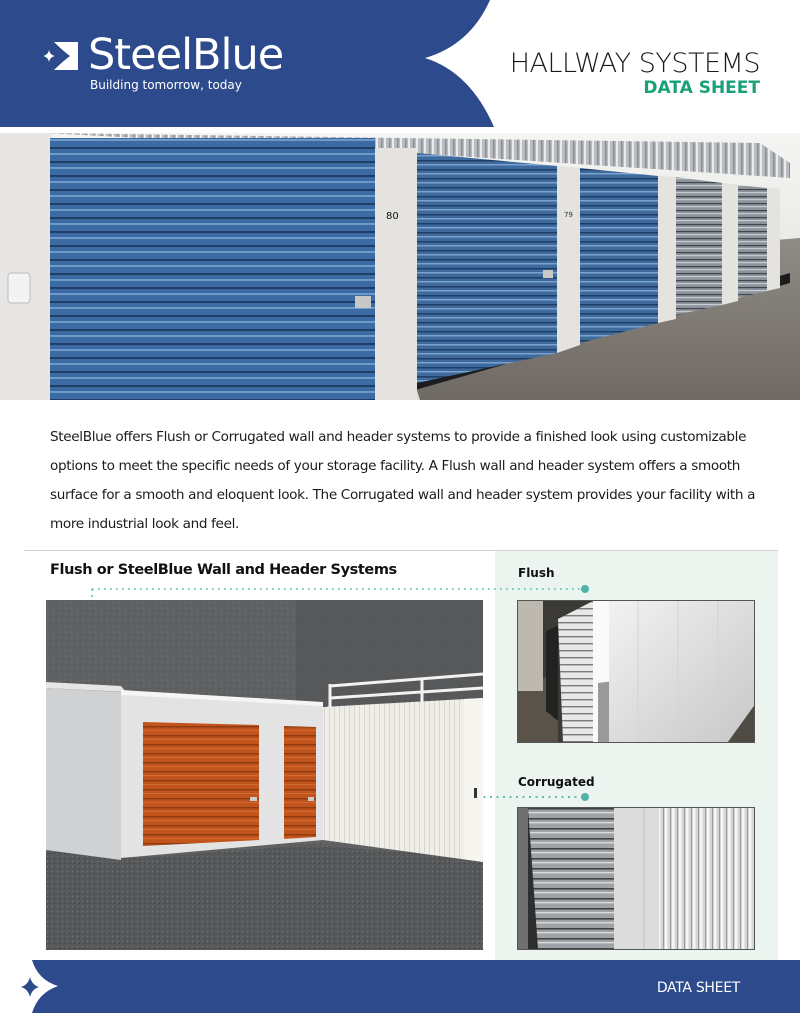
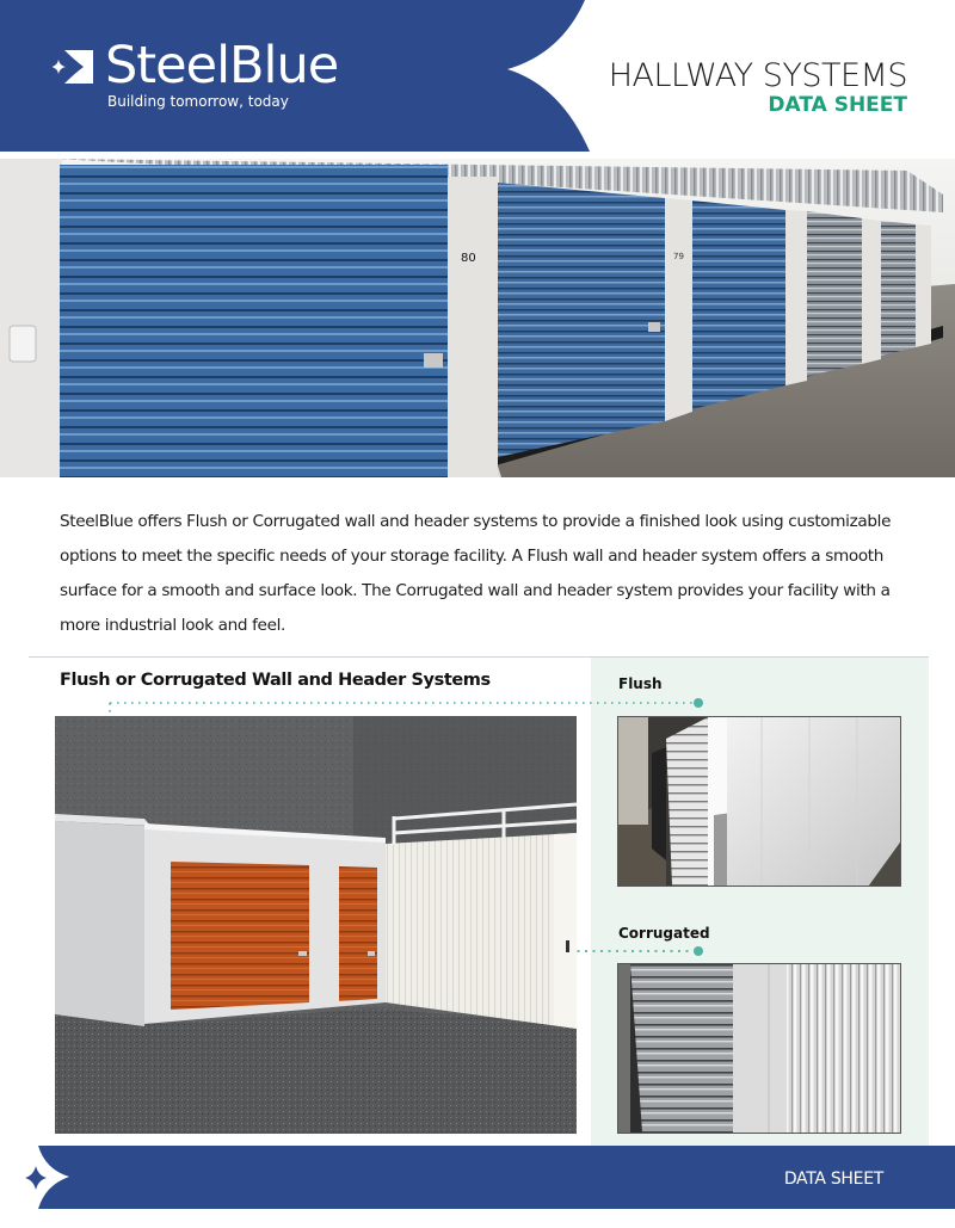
  SteelBlue
  Building tomorrow, today
  HALLWAY SYSTEMS
  DATA SHEET
  80
  79
- SteelBlue offers Flush or Corrugated wall and header systems to provide a finished look using customizable options to meet the specific needs of your storage facility. A Flush wall and header system offers a smooth surface for a smooth and eloquent look. The Corrugated wall and header system provides your facility with a more industrial look and feel.
+ SteelBlue offers Flush or Corrugated wall and header systems to provide a finished look using customizable options to meet the specific needs of your storage facility. A Flush wall and header system offers a smooth surface for a smooth and surface look. The Corrugated wall and header system provides your facility with a more industrial look and feel.
- Flush or SteelBlue Wall and Header Systems
+ Flush or Corrugated Wall and Header Systems
  Flush
  Corrugated
  DATA SHEET
